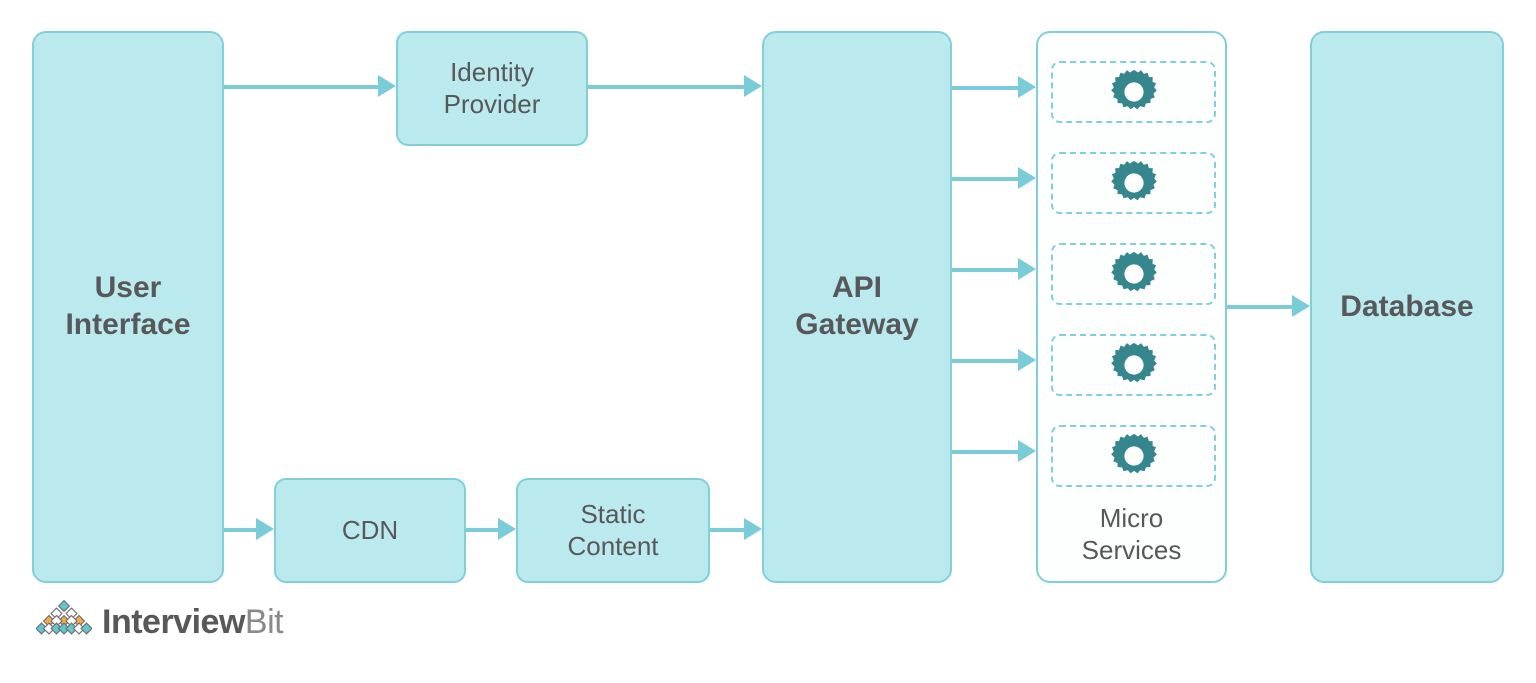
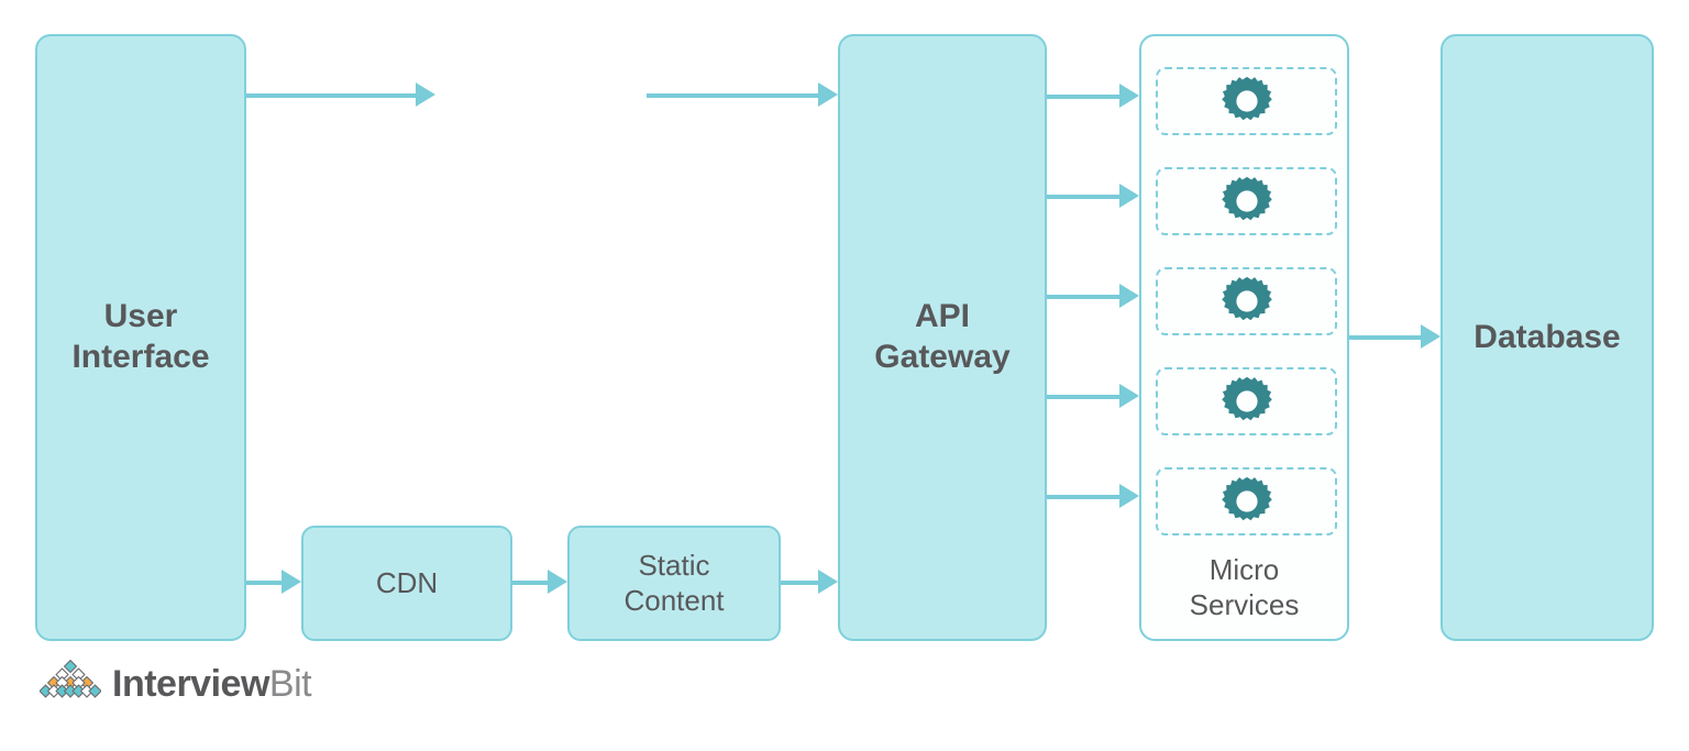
  User
  Interface
- Identity
- Provider
  API
  Gateway
  CDN
  Static
  Content
  Database
  Micro
  Services
  InterviewBit
